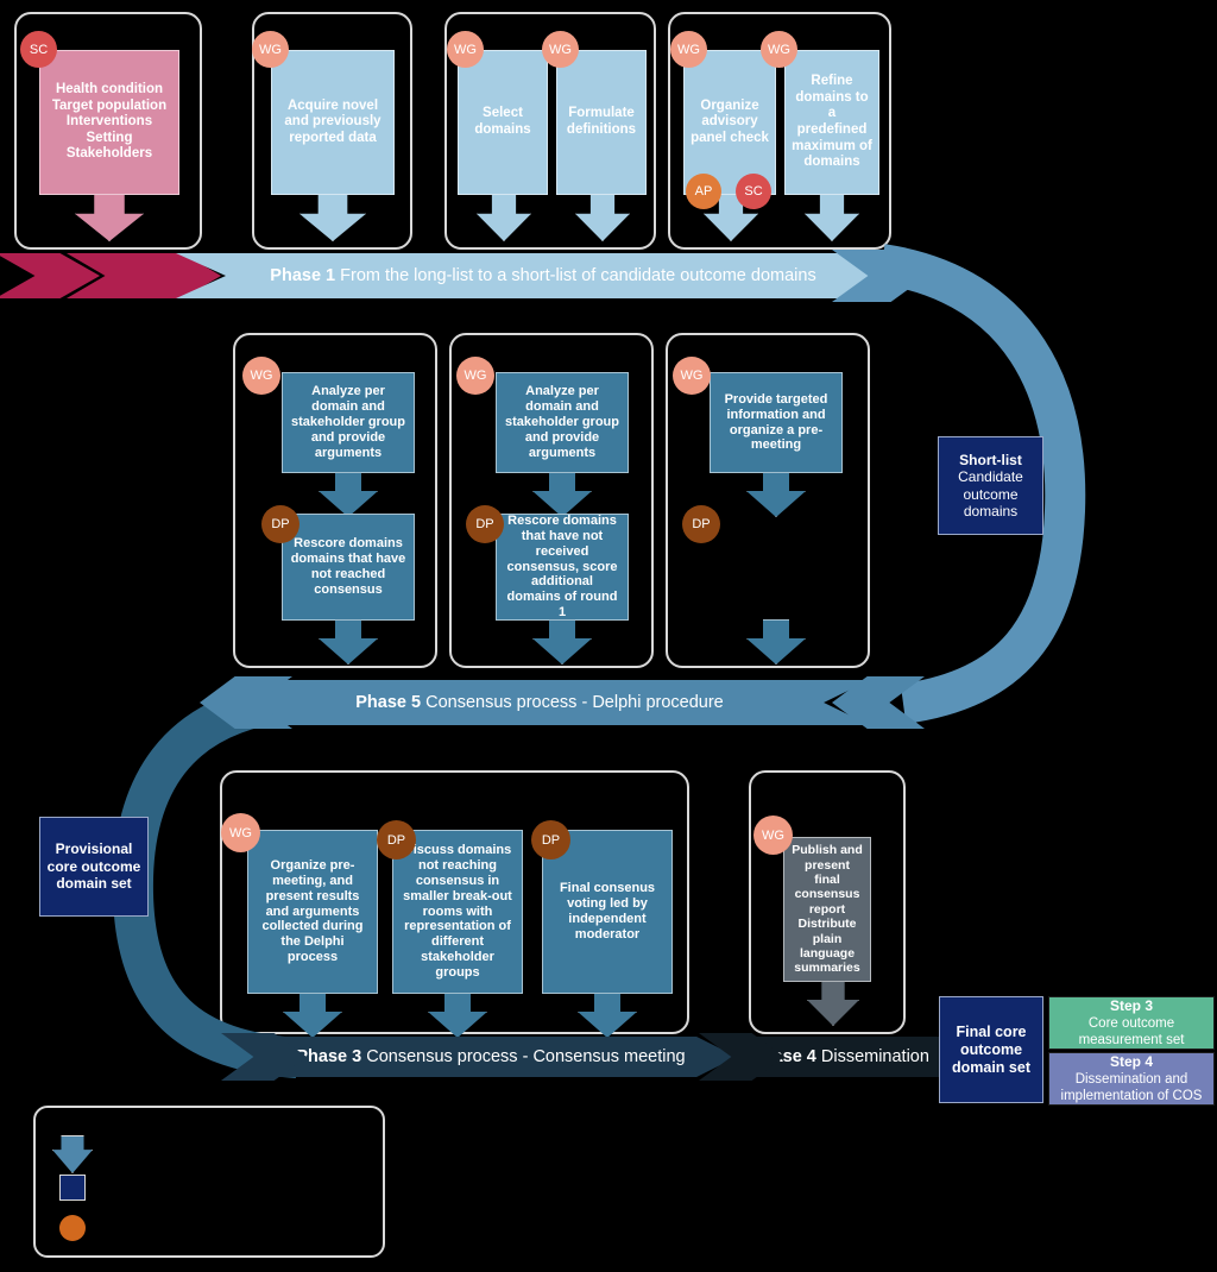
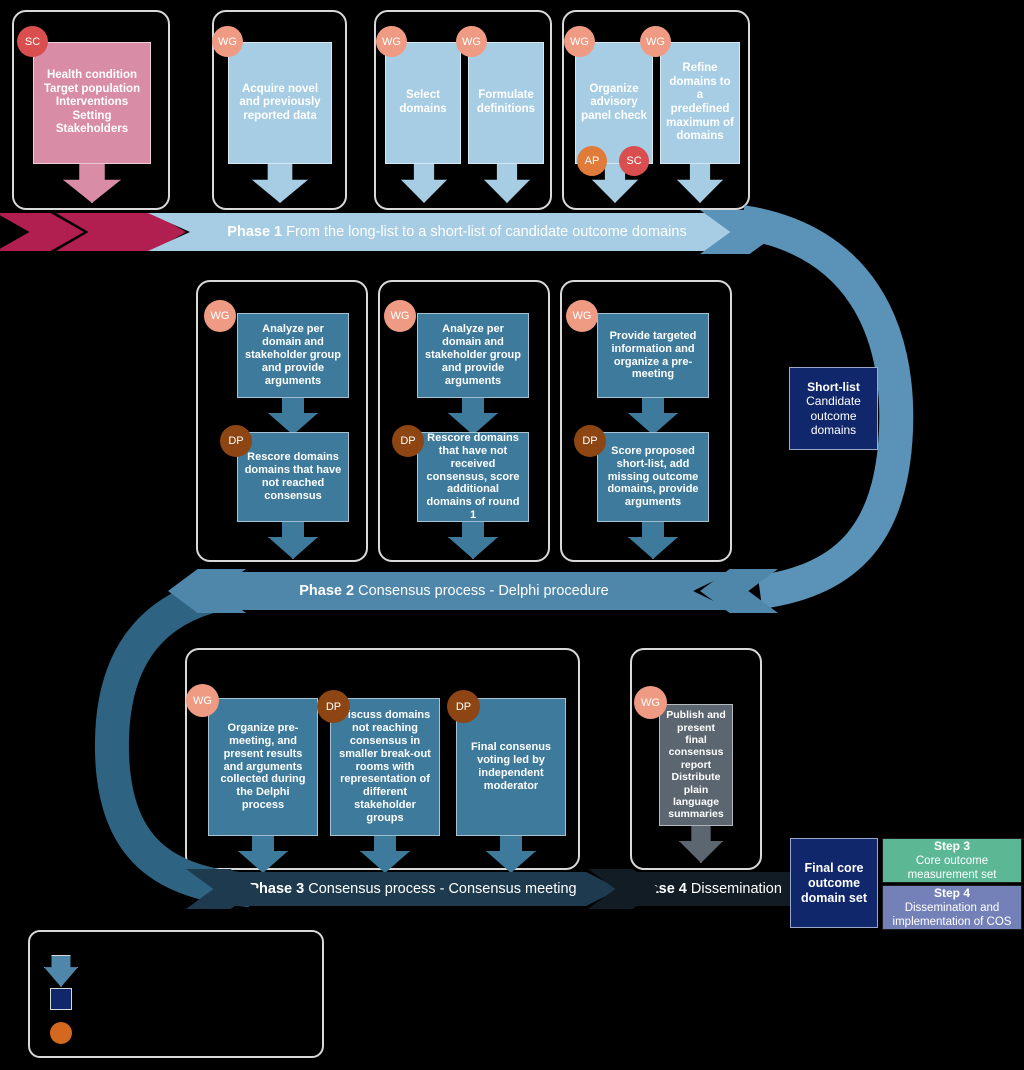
  Health condition
  Target population
  Interventions
  Setting
  Stakeholders
  SC
  Acquire novel and previously reported data
  WG
  Select domains
  WG
  Formulate definitions
  WG
  Organize advisory panel check
  WG
  AP
  SC
  Refine domains to a predefined maximum of domains
  WG
  Phase 1 From the long-list to a short-list of candidate outcome domains
  Short-list
  Candidate outcome domains
  Analyze per domain and stakeholder group and provide arguments
  WG
  Rescore domains domains that have not reached consensus
  DP
  Analyze per domain and stakeholder group and provide arguments
  WG
  Rescore domains that have not received consensus, score additional domains of round 1
  DP
  Provide targeted information and organize a pre-meeting
  WG
+ Score proposed short-list, add missing outcome domains, provide arguments
  DP
- Phase 5 Consensus process - Delphi procedure
+ Phase 2 Consensus process - Delphi procedure
- Provisional core outcome domain set
  Organize pre-meeting, and present results and arguments collected during the Delphi process
  WG
  iscuss domains not reaching consensus in smaller break-out rooms with representation of different stakeholder groups
  DP
  Final consenus voting led by independent moderator
  DP
  Publish and present final consensus report
  Distribute plain language summaries
  WG
  hase 3 Consensus process - Consensus meeting
  se 4 Dissemination
  Final core outcome domain set
  Step 3
  Core outcome measurement set
  Step 4
  Dissemination and implementation of COS
